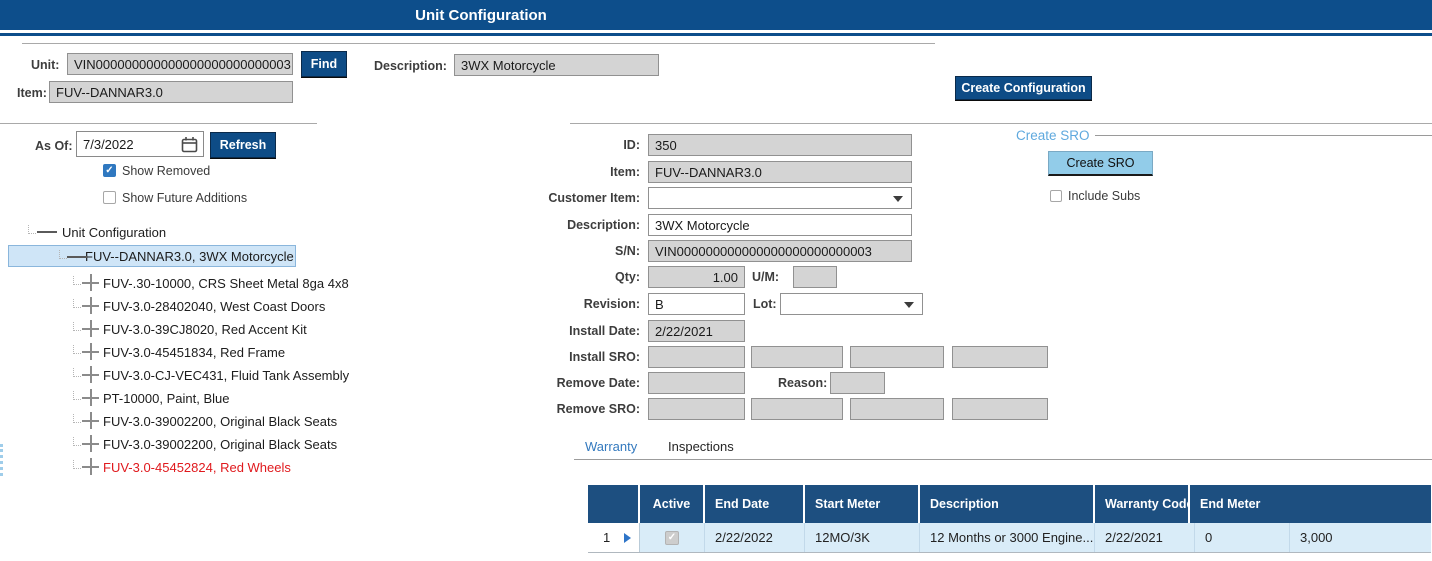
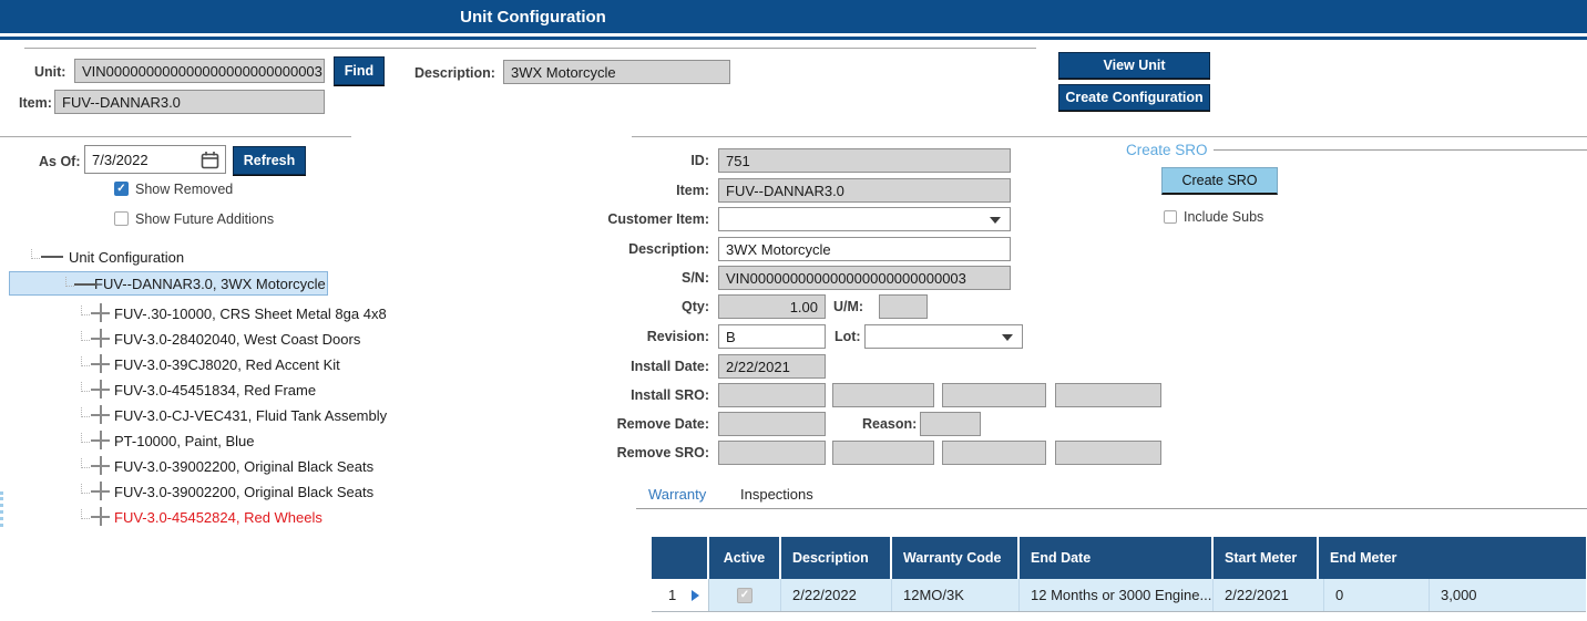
  Unit Configuration
  Unit:
  VIN000000000000000000000000003
  Find
  Description:
  3WX Motorcycle
  Item:
  FUV--DANNAR3.0
+ View Unit
  Create Configuration
  As Of:
  7/3/2022
  Refresh
  Show Removed
  Show Future Additions
  Unit Configuration
  FUV--DANNAR3.0, 3WX Motorcycle
  FUV-.30-10000, CRS Sheet Metal 8ga 4x8
  FUV-3.0-28402040, West Coast Doors
  FUV-3.0-39CJ8020, Red Accent Kit
  FUV-3.0-45451834, Red Frame
  FUV-3.0-CJ-VEC431, Fluid Tank Assembly
  PT-10000, Paint, Blue
  FUV-3.0-39002200, Original Black Seats
  FUV-3.0-39002200, Original Black Seats
  FUV-3.0-45452824, Red Wheels
  ID:
- 350
+ 751
  Item:
  FUV--DANNAR3.0
  Customer Item:
  Description:
  3WX Motorcycle
  S/N:
  VIN000000000000000000000000003
  Qty:
  1.00
  U/M:
  Revision:
  B
  Lot:
  Install Date:
  2/22/2021
  Install SRO:
  Remove Date:
  Reason:
  Remove SRO:
  Create SRO
  Create SRO
  Include Subs
  Warranty
  Inspections
  Active
- End Date
+ Description
- Start Meter
+ Warranty Code
- Description
+ End Date
- Warranty Code
+ Start Meter
  End Meter
  1
  2/22/2022
  12MO/3K
  12 Months or 3000 Engine...
  2/22/2021
  0
  3,000
